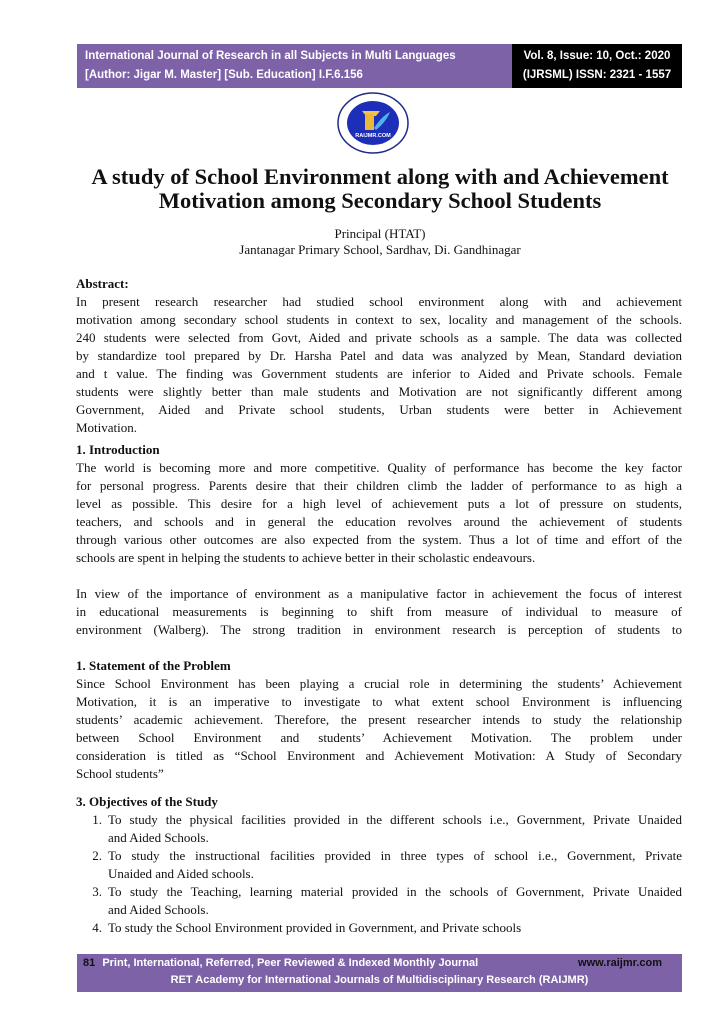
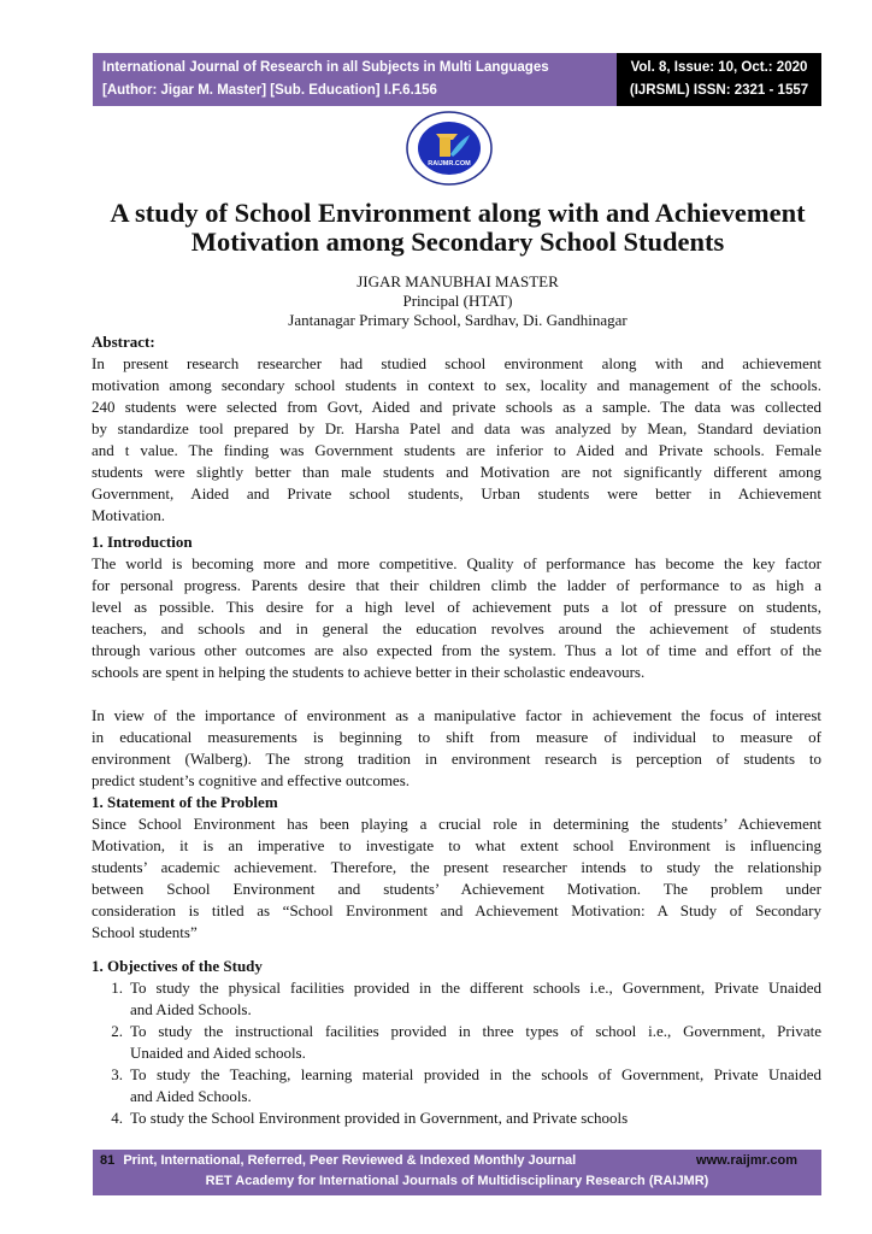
  International Journal of Research in all Subjects in Multi Languages
  [Author: Jigar M. Master] [Sub. Education] I.F.6.156
  Vol. 8, Issue: 10, Oct.: 2020
  (IJRSML) ISSN: 2321 - 1557
  A study of School Environment along with and Achievement
  Motivation among Secondary School Students
+ JIGAR MANUBHAI MASTER
  Principal (HTAT)
  Jantanagar Primary School, Sardhav, Di. Gandhinagar
  Abstract:
  In present research researcher had studied school environment along with and achievement
  motivation among secondary school students in context to sex, locality and management of the schools.
  240 students were selected from Govt, Aided and private schools as a sample. The data was collected
  by standardize tool prepared by Dr. Harsha Patel and data was analyzed by Mean, Standard deviation
  and t value. The finding was Government students are inferior to Aided and Private schools. Female
  students were slightly better than male students and Motivation are not significantly different among
  Government, Aided and Private school students, Urban students were better in Achievement
  Motivation.
  1. Introduction
  The world is becoming more and more competitive. Quality of performance has become the key factor
  for personal progress. Parents desire that their children climb the ladder of performance to as high a
  level as possible. This desire for a high level of achievement puts a lot of pressure on students,
  teachers, and schools and in general the education revolves around the achievement of students
  through various other outcomes are also expected from the system. Thus a lot of time and effort of the
  schools are spent in helping the students to achieve better in their scholastic endeavours.
  In view of the importance of environment as a manipulative factor in achievement the focus of interest
  in educational measurements is beginning to shift from measure of individual to measure of
  environment (Walberg). The strong tradition in environment research is perception of students to
+ predict student’s cognitive and effective outcomes.
  1. Statement of the Problem
  Since School Environment has been playing a crucial role in determining the students’ Achievement
  Motivation, it is an imperative to investigate to what extent school Environment is influencing
  students’ academic achievement. Therefore, the present researcher intends to study the relationship
  between School Environment and students’ Achievement Motivation. The problem under
  consideration is titled as “School Environment and Achievement Motivation: A Study of Secondary
  School students”
- 3. Objectives of the Study
+ 1. Objectives of the Study
  1.
  To study the physical facilities provided in the different schools i.e., Government, Private Unaided
  and Aided Schools.
  2.
  To study the instructional facilities provided in three types of school i.e., Government, Private
  Unaided and Aided schools.
  3.
  To study the Teaching, learning material provided in the schools of Government, Private Unaided
  and Aided Schools.
  4.
  To study the School Environment provided in Government, and Private schools
  81 Print, International, Referred, Peer Reviewed & Indexed Monthly Journal
  www.raijmr.com
  RET Academy for International Journals of Multidisciplinary Research (RAIJMR)
